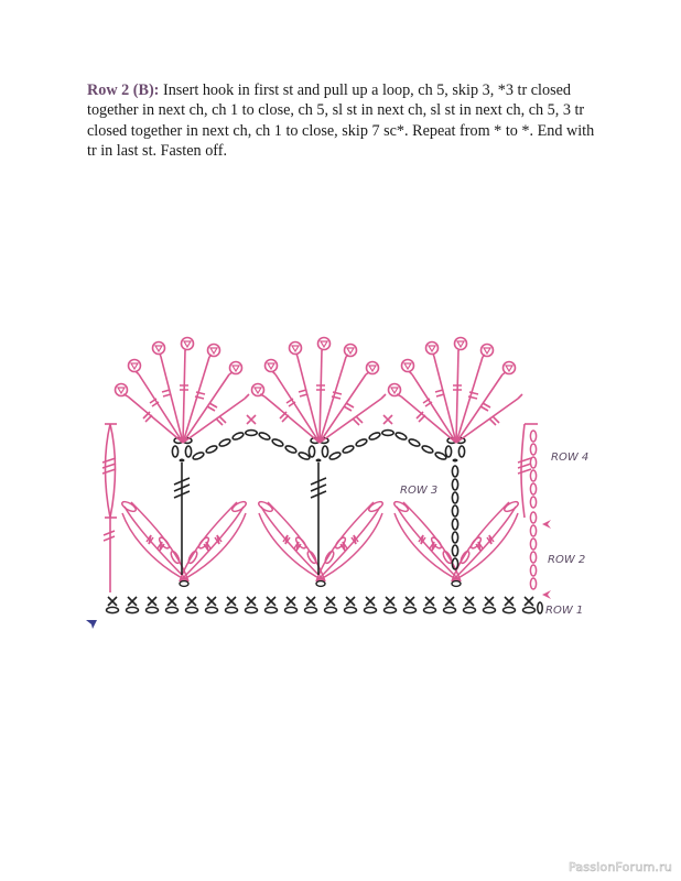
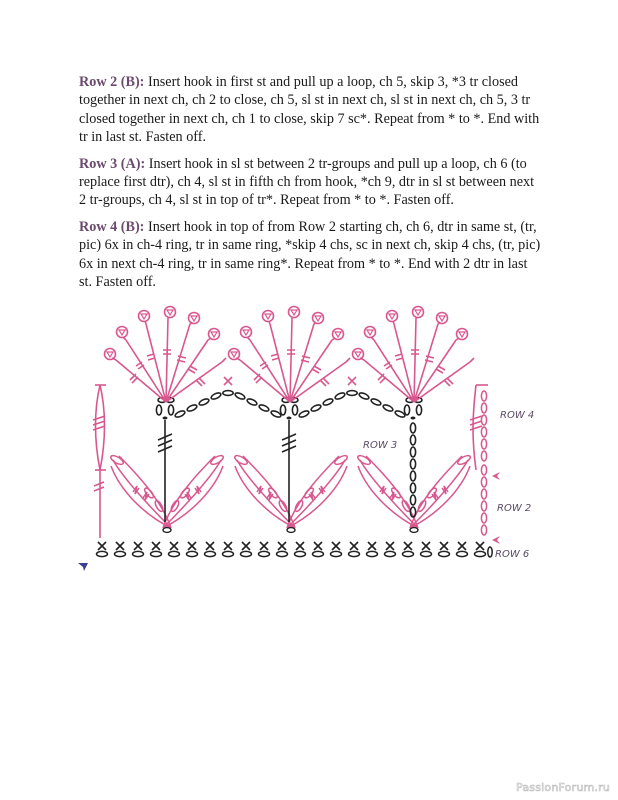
- Row 2 (B): Insert hook in first st and pull up a loop, ch 5, skip 3, *3 tr closed together in next ch, ch 1 to close, ch 5, sl st in next ch, sl st in next ch, ch 5, 3 tr closed together in next ch, ch 1 to close, skip 7 sc*. Repeat from * to *. End with tr in last st. Fasten off.
+ Row 2 (B): Insert hook in first st and pull up a loop, ch 5, skip 3, *3 tr closed together in next ch, ch 2 to close, ch 5, sl st in next ch, sl st in next ch, ch 5, 3 tr closed together in next ch, ch 1 to close, skip 7 sc*. Repeat from * to *. End with tr in last st. Fasten off.
+ Row 3 (A): Insert hook in sl st between 2 tr-groups and pull up a loop, ch 6 (to replace first dtr), ch 4, sl st in fifth ch from hook, *ch 9, dtr in sl st between next 2 tr-groups, ch 4, sl st in top of tr*. Repeat from * to *. Fasten off.
+ Row 4 (B): Insert hook in top of from Row 2 starting ch, ch 6, dtr in same st, (tr, pic) 6x in ch-4 ring, tr in same ring, *skip 4 chs, sc in next ch, skip 4 chs, (tr, pic) 6x in next ch-4 ring, tr in same ring*. Repeat from * to *. End with 2 dtr in last st. Fasten off.
  ROW 4
  ROW 3
  ROW 2
- ROW 1
+ ROW 6
  PassionForum.ru
